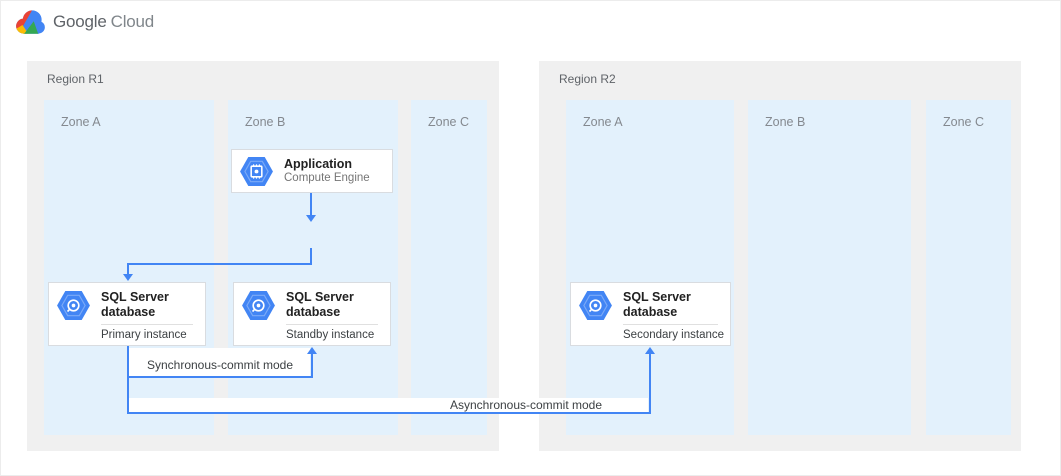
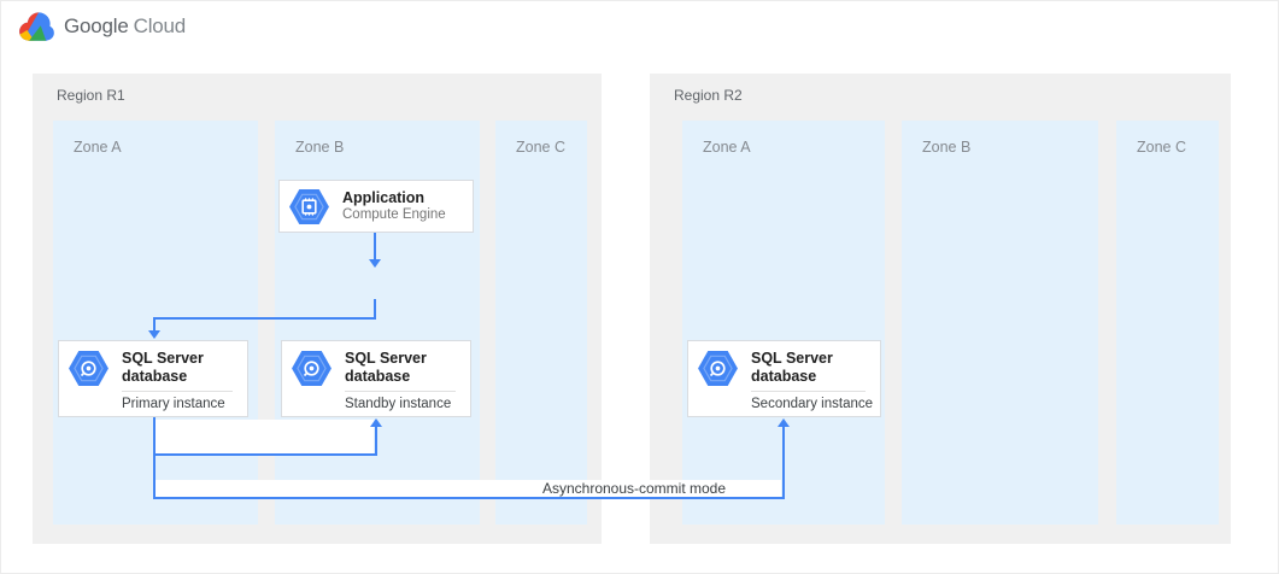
  Google Cloud
  Region R1
  Zone A
  Zone B
  Zone C
  Region R2
  Zone A
  Zone B
  Zone C
- Synchronous-commit mode
  Asynchronous-commit mode
  Application
  Compute Engine
  SQL Server database
  Primary instance
  SQL Server database
  Standby instance
  SQL Server database
  Secondary instance
